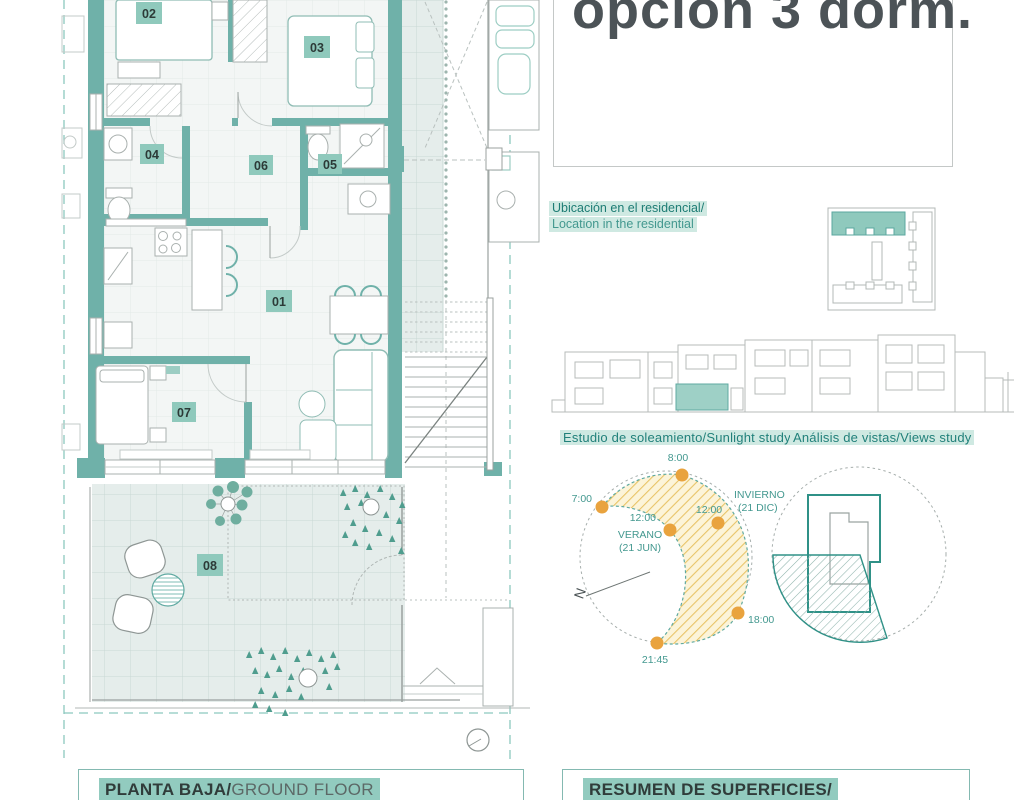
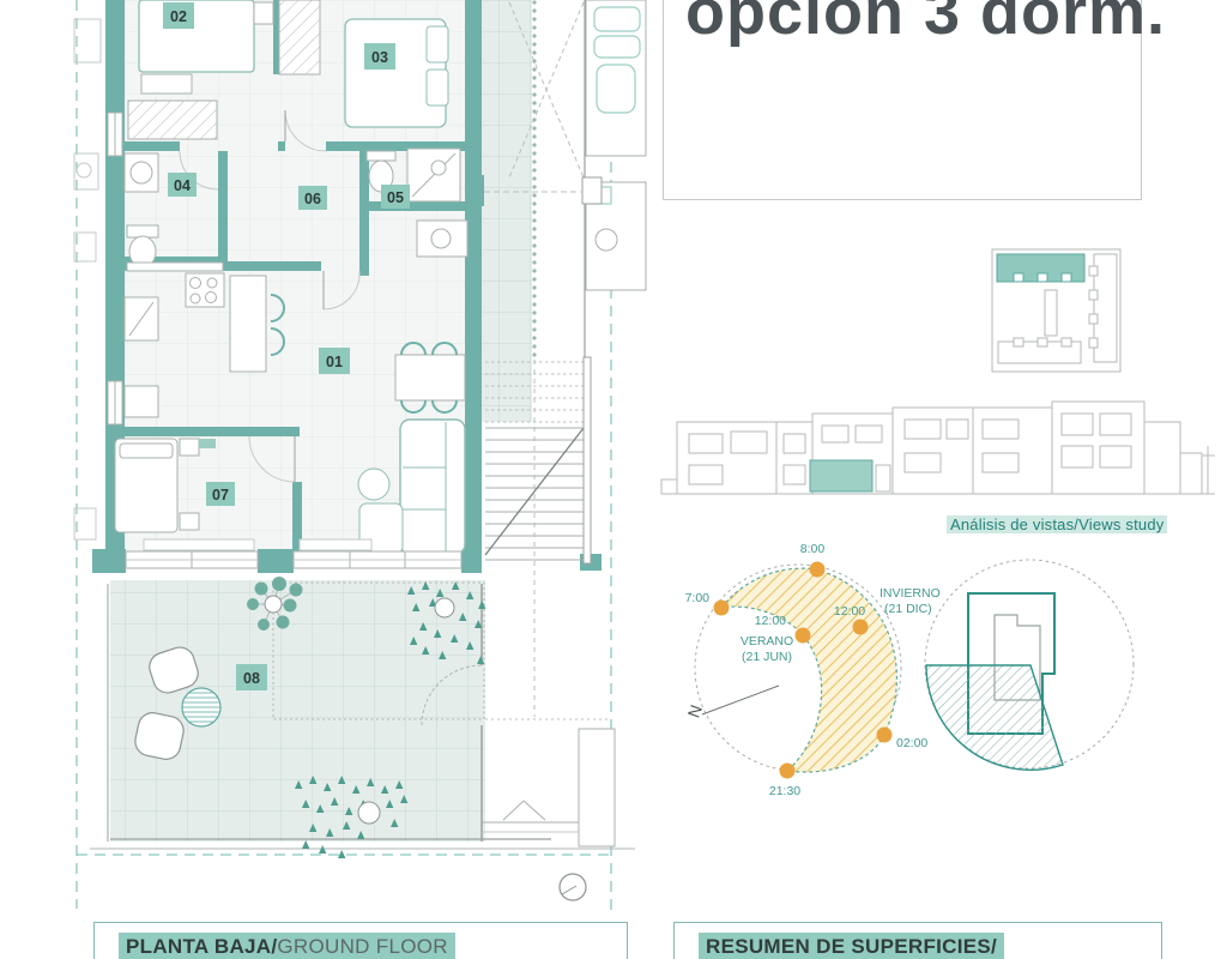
  01
  02
  03
  04
  05
  06
  07
  08
  opción 3 dorm.
- Ubicación en el residencial/
- Location in the residential
- Estudio de soleamiento/Sunlight study
  Análisis de vistas/Views study
  8:00
  7:00
  12:00
  VERANO
  (21 JUN)
  12:00
  INVIERNO
  (21 DIC)
- 18:00
+ 02:00
- 21:45
+ 21:30
  PLANTA BAJA/GROUND FLOOR
  RESUMEN DE SUPERFICIES/
